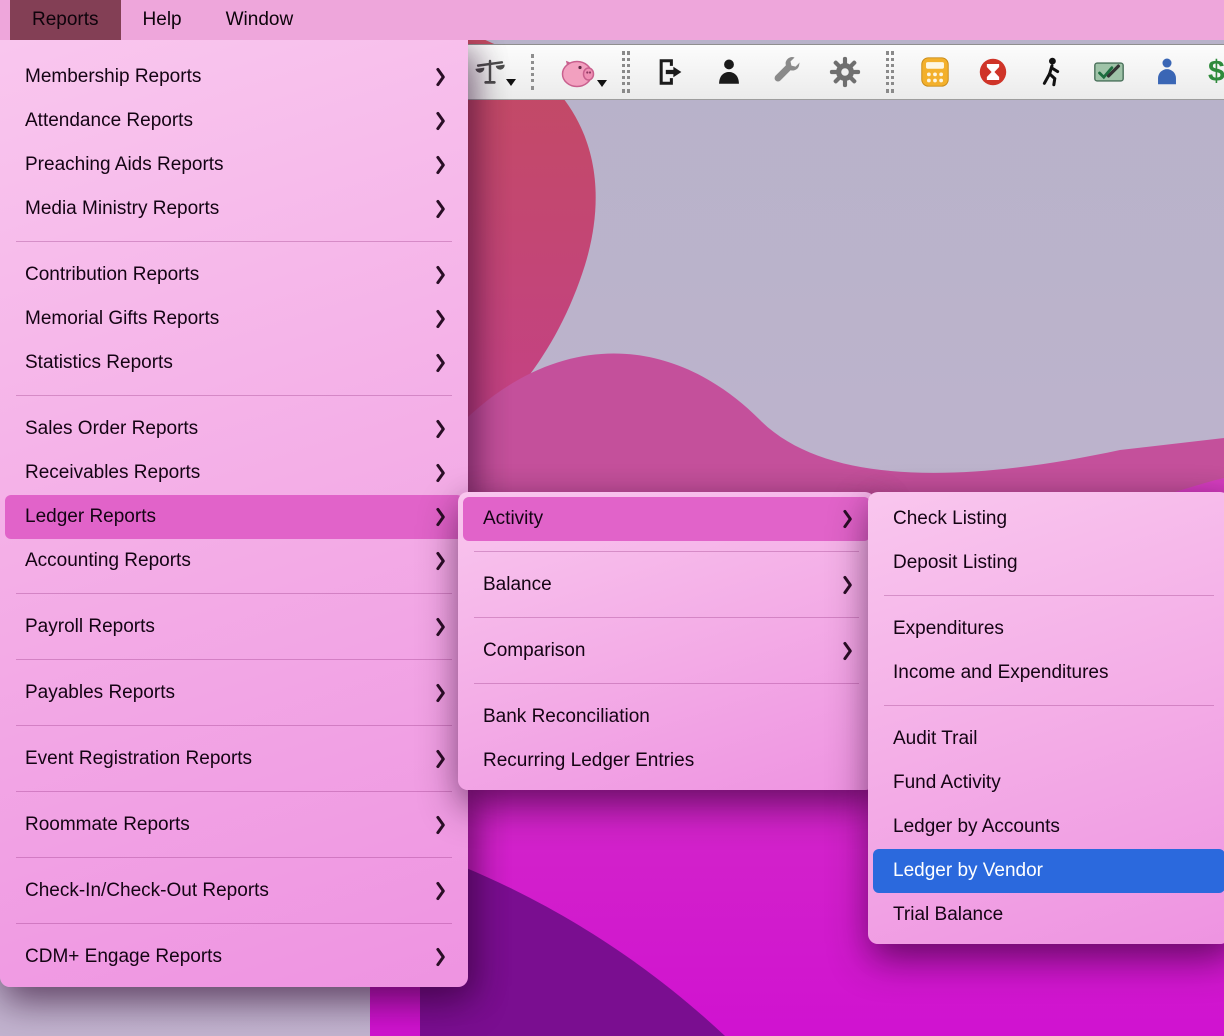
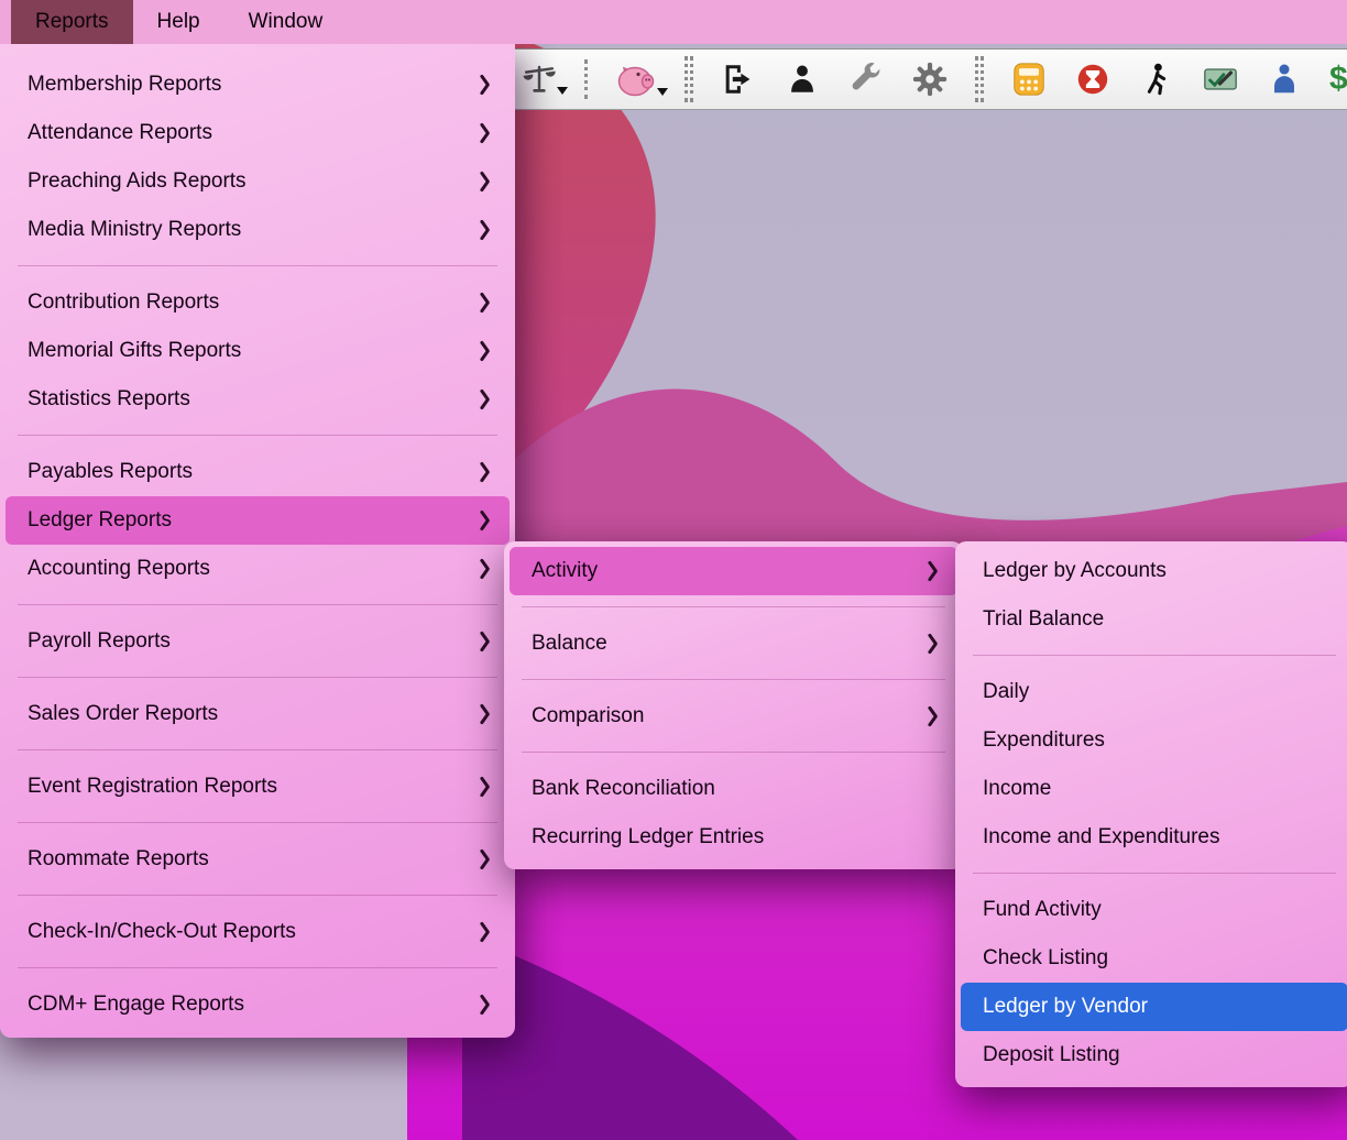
  $
  Reports
  Help
  Window
  Membership Reports
  Attendance Reports
  Preaching Aids Reports
  Media Ministry Reports
  Contribution Reports
  Memorial Gifts Reports
  Statistics Reports
- Sales Order Reports
+ Payables Reports
- Receivables Reports
  Ledger Reports
  Accounting Reports
  Payroll Reports
- Payables Reports
+ Sales Order Reports
  Event Registration Reports
  Roommate Reports
  Check-In/Check-Out Reports
  CDM+ Engage Reports
  Activity
  Balance
  Comparison
  Bank Reconciliation
  Recurring Ledger Entries
- Check Listing
+ Ledger by Accounts
- Deposit Listing
+ Trial Balance
+ Daily
  Expenditures
+ Income
  Income and Expenditures
- Audit Trail
  Fund Activity
- Ledger by Accounts
+ Check Listing
  Ledger by Vendor
- Trial Balance
+ Deposit Listing
